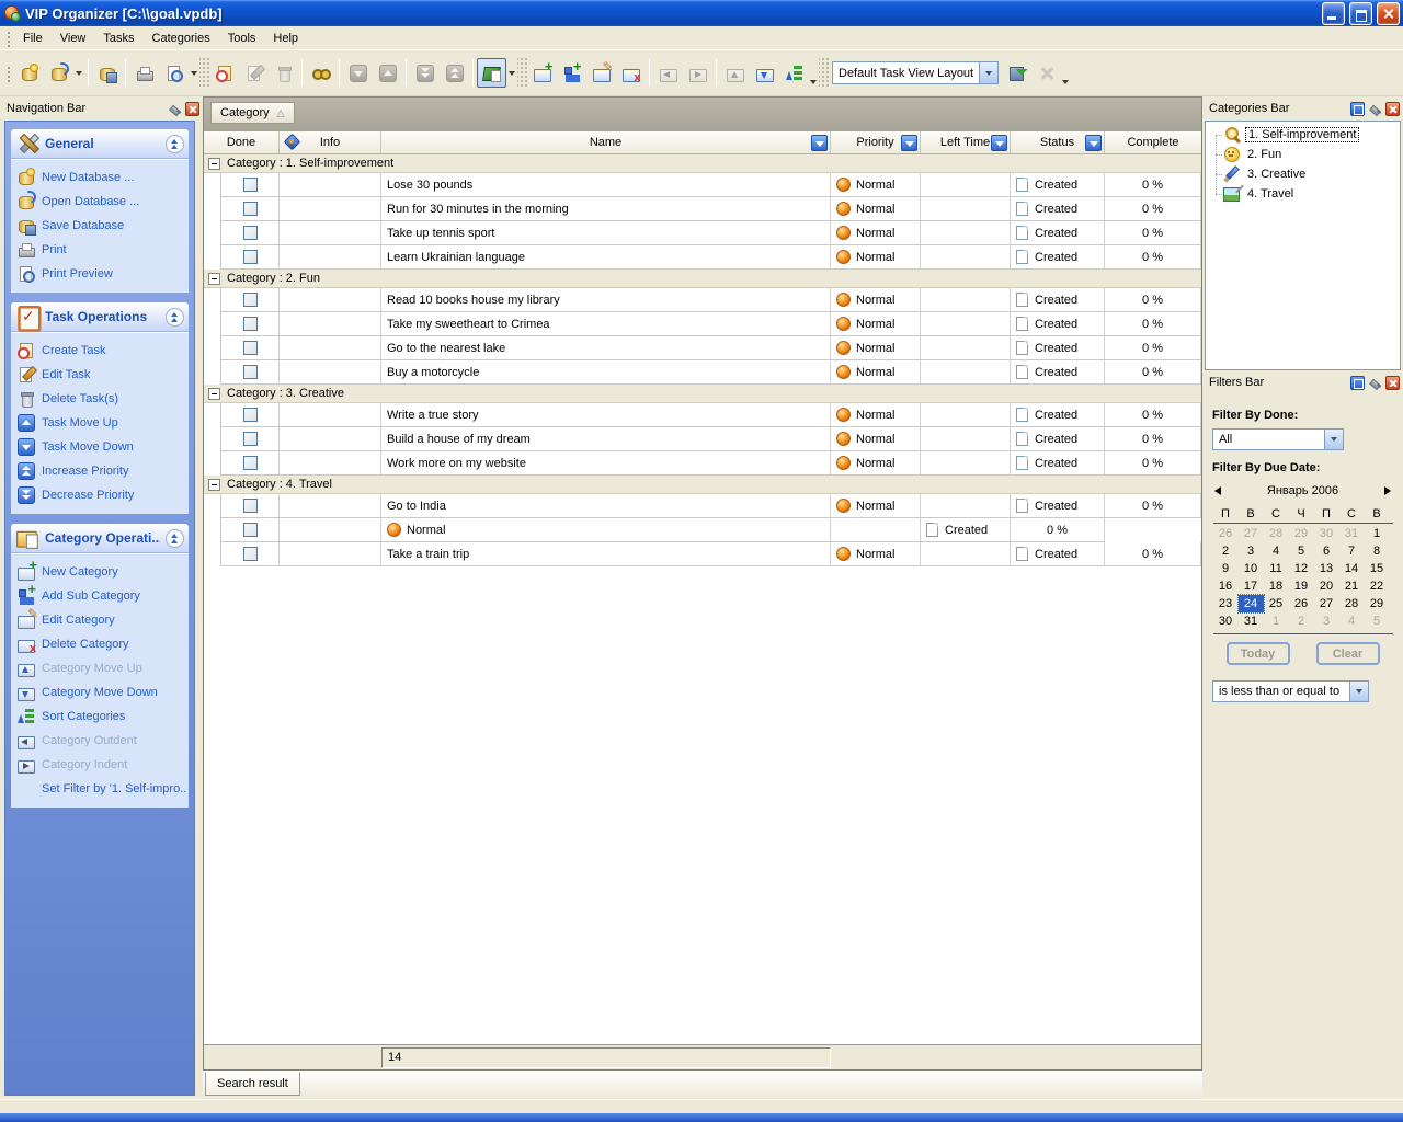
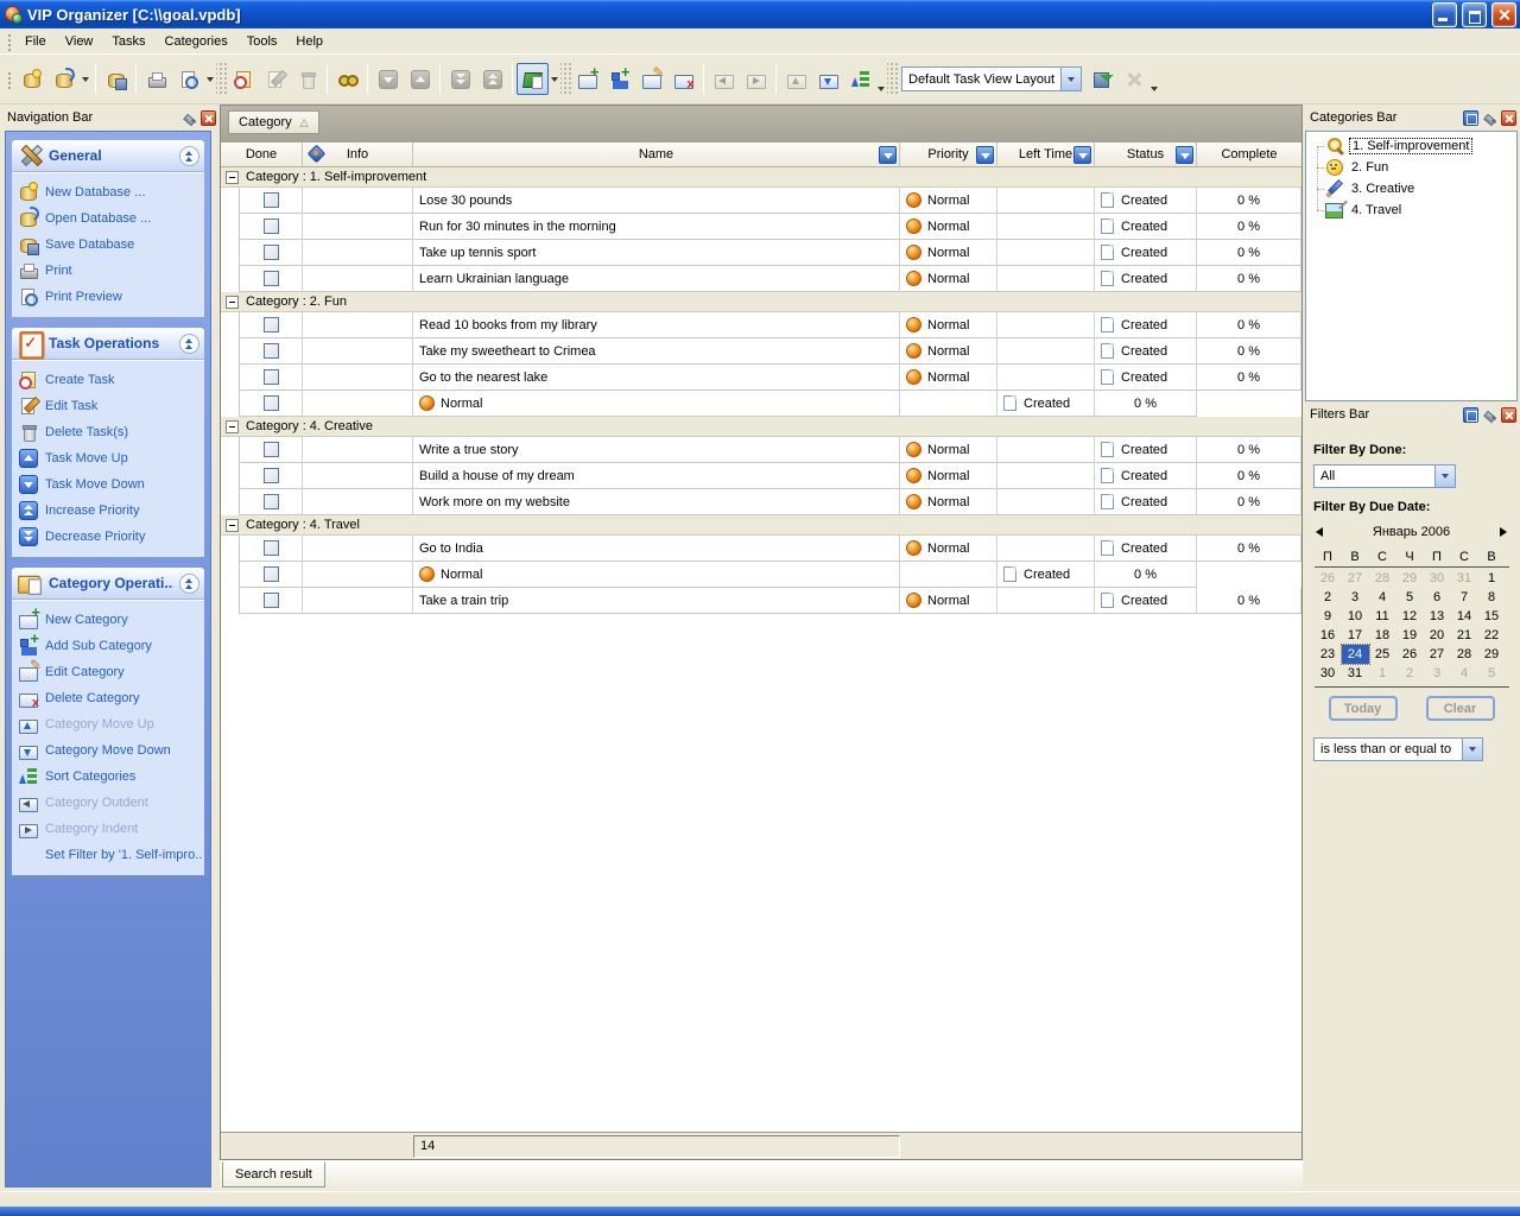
  VIP Organizer [C:\\goal.vpdb]
  File
  View
  Tasks
  Categories
  Tools
  Help
  Default Task View Layout
  Navigation Bar
  General
  New Database ...
  Open Database ...
  Save Database
  Print
  Print Preview
  Task Operations
  Create Task
  Edit Task
  Delete Task(s)
  Task Move Up
  Task Move Down
  Increase Priority
  Decrease Priority
  Category Operati..
  New Category
  Add Sub Category
  Edit Category
  Delete Category
  Category Move Up
  Category Move Down
  Sort Categories
  Category Outdent
  Category Indent
  Set Filter by '1. Self-impro..
  Category
  △
  Done
  Info
  Name
  Priority
  Left Time
  Status
  Complete
  Category : 1. Self-improvement
  Lose 30 pounds
  Normal
  Created
  0 %
  Run for 30 minutes in the morning
  Normal
  Created
  0 %
  Take up tennis sport
  Normal
  Created
  0 %
  Learn Ukrainian language
  Normal
  Created
  0 %
  Category : 2. Fun
- Read 10 books house my library
+ Read 10 books from my library
  Normal
  Created
  0 %
  Take my sweetheart to Crimea
  Normal
  Created
  0 %
  Go to the nearest lake
  Normal
  Created
  0 %
- Buy a motorcycle
  Normal
  Created
  0 %
- Category : 3. Creative
+ Category : 4. Creative
  Write a true story
  Normal
  Created
  0 %
  Build a house of my dream
  Normal
  Created
  0 %
  Work more on my website
  Normal
  Created
  0 %
  Category : 4. Travel
  Go to India
  Normal
  Created
  0 %
  Normal
  Created
  0 %
  Take a train trip
  Normal
  Created
  0 %
  14
  Search result
  Categories Bar
  1. Self-improvement
  2. Fun
  3. Creative
  4. Travel
  Filters Bar
  Filter By Done:
  All
  Filter By Due Date:
  Январь 2006
  П
  В
  С
  Ч
  П
  С
  В
  26
  27
  28
  29
  30
  31
  1
  2
  3
  4
  5
  6
  7
  8
  9
  10
  11
  12
  13
  14
  15
  16
  17
  18
  19
  20
  21
  22
  23
  24
  25
  26
  27
  28
  29
  30
  31
  1
  2
  3
  4
  5
  Today
  Clear
  is less than or equal to
